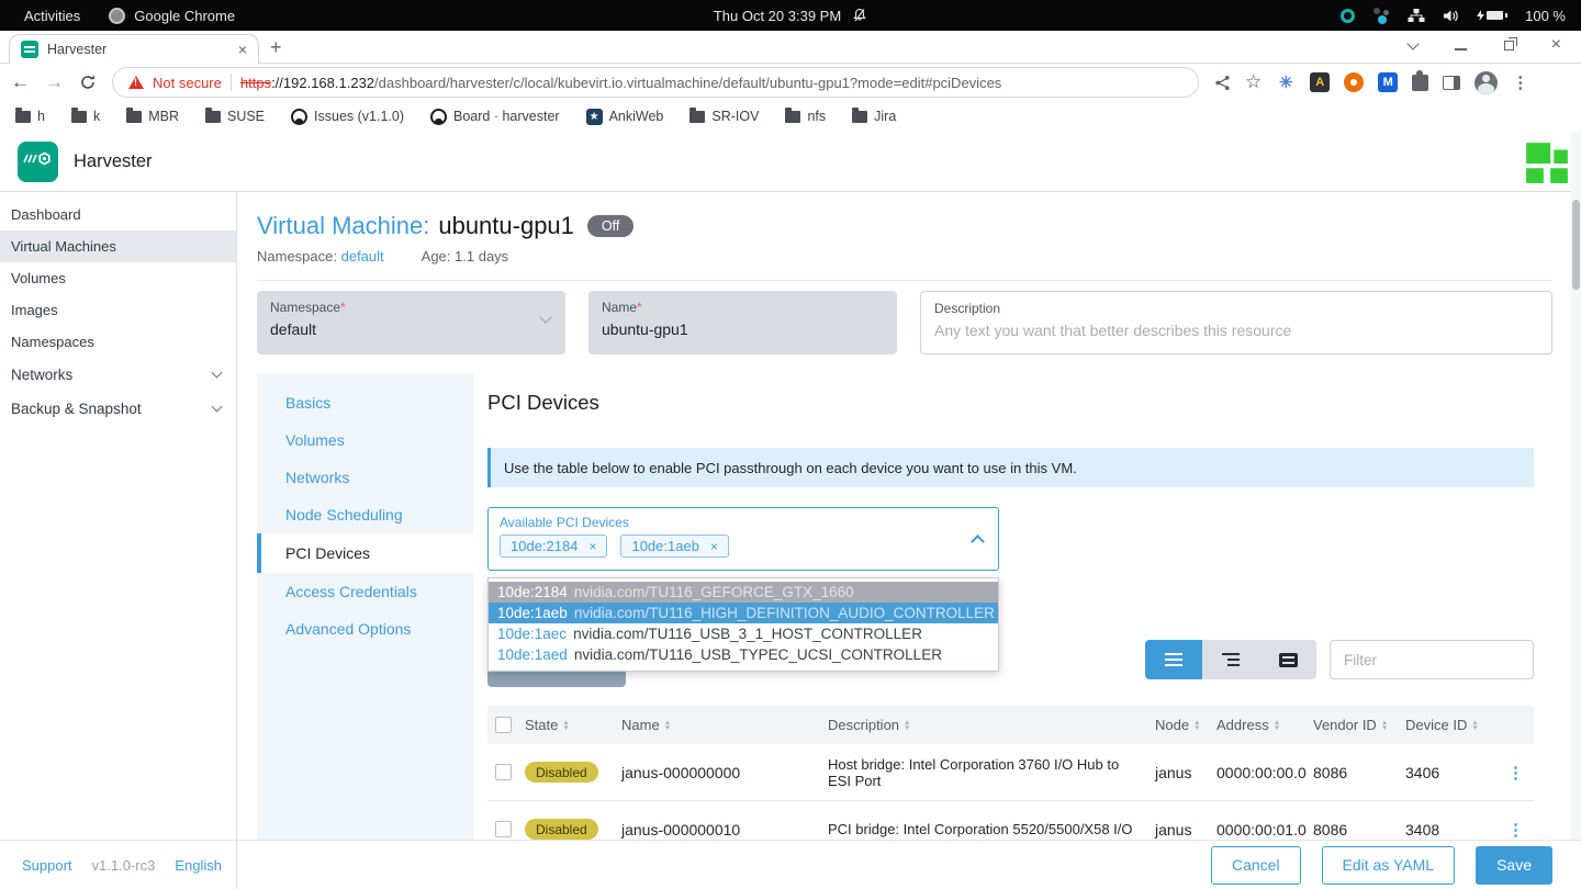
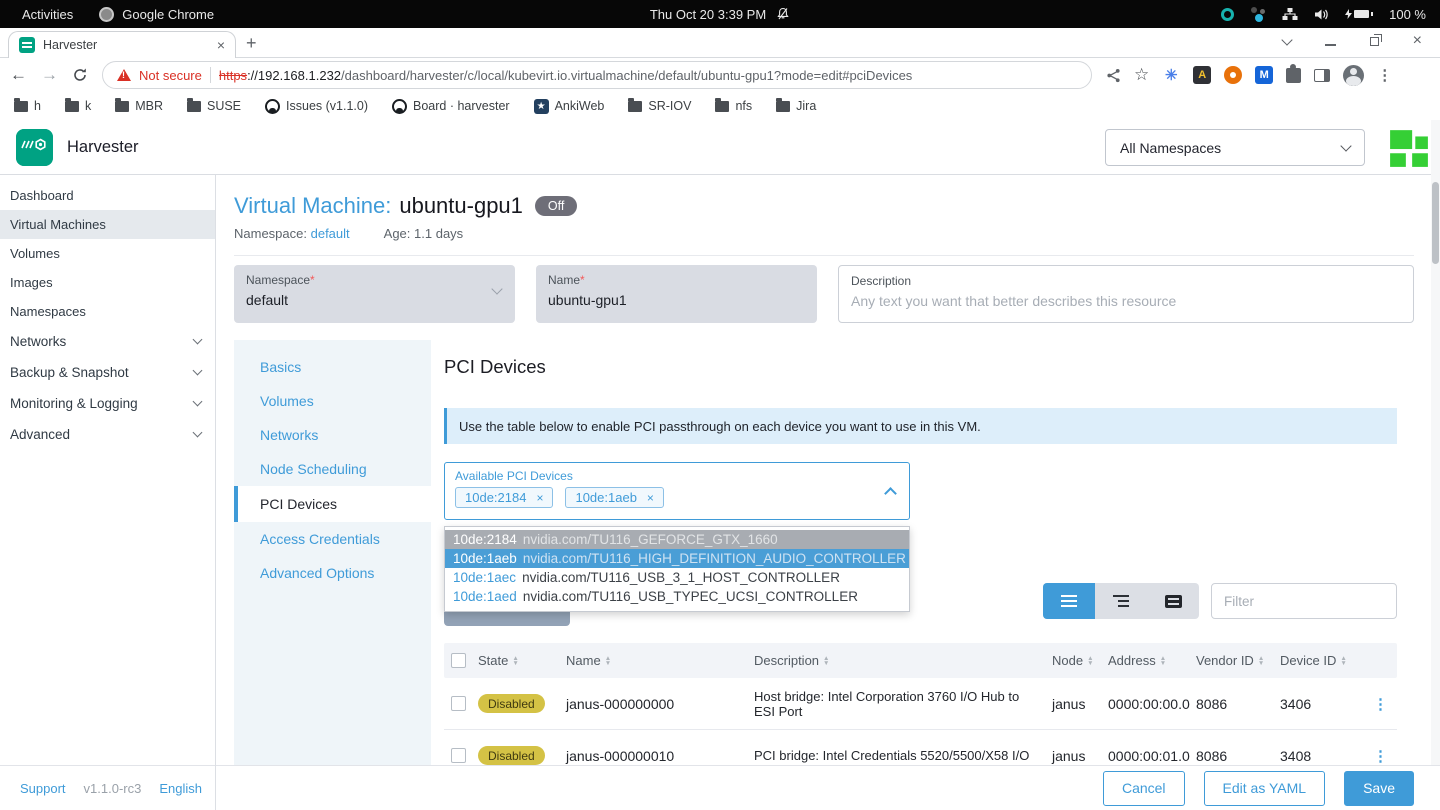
  Activities
  Google Chrome
  Thu Oct 20 3:39 PM
  100 %
  Harvester
  ×
  +
  ×
  ←
  →
  Not secure
  https://192.168.1.232/dashboard/harvester/c/local/kubevirt.io.virtualmachine/default/ubuntu-gpu1?mode=edit#pciDevices
  ☆
  ✳
  A
  M
  ⋮
  h
  k
  MBR
  SUSE
  Issues (v1.1.0)
  Board · harvester
  ★
  AnkiWeb
  SR-IOV
  nfs
  Jira
  Harvester
+ All Namespaces
  Dashboard
  Virtual Machines
  Volumes
  Images
  Namespaces
  Networks
  Backup & Snapshot
+ Monitoring & Logging
+ Advanced
  Virtual Machine:
  ubuntu-gpu1
  Off
  Namespace: default
  Age: 1.1 days
  Namespace*
  default
  Name*
  ubuntu-gpu1
  Description
  Any text you want that better describes this resource
  Basics
  Volumes
  Networks
  Node Scheduling
  PCI Devices
  Access Credentials
  Advanced Options
  PCI Devices
  Use the table below to enable PCI passthrough on each device you want to use in this VM.
  Available PCI Devices
  10de:2184
  ×
  10de:1aeb
  ×
  10de:2184
  nvidia.com/TU116_GEFORCE_GTX_1660
  10de:1aeb
  nvidia.com/TU116_HIGH_DEFINITION_AUDIO_CONTROLLER
  10de:1aec
  nvidia.com/TU116_USB_3_1_HOST_CONTROLLER
  10de:1aed
  nvidia.com/TU116_USB_TYPEC_UCSI_CONTROLLER
  Filter
  State
  Name
  Description
  Node
  Address
  Vendor ID
  Device ID
  Disabled
  janus-000000000
  Host bridge: Intel Corporation 3760 I/O Hub to ESI Port
  janus
  0000:00:00.0
  8086
  3406
  ⋮
  Disabled
  janus-000000010
- PCI bridge: Intel Corporation 5520/5500/X58 I/O
+ PCI bridge: Intel Credentials 5520/5500/X58 I/O
  janus
  0000:00:01.0
  8086
  3408
  ⋮
  Support
  v1.1.0-rc3
  English
  Cancel
  Edit as YAML
  Save
